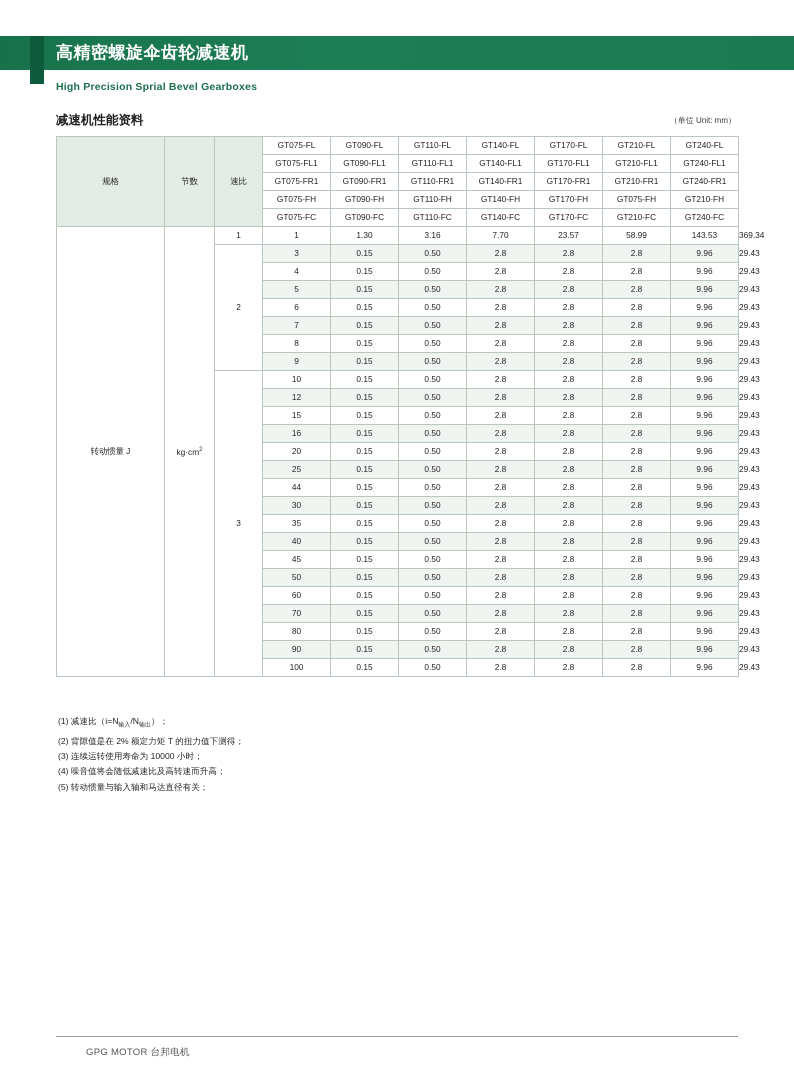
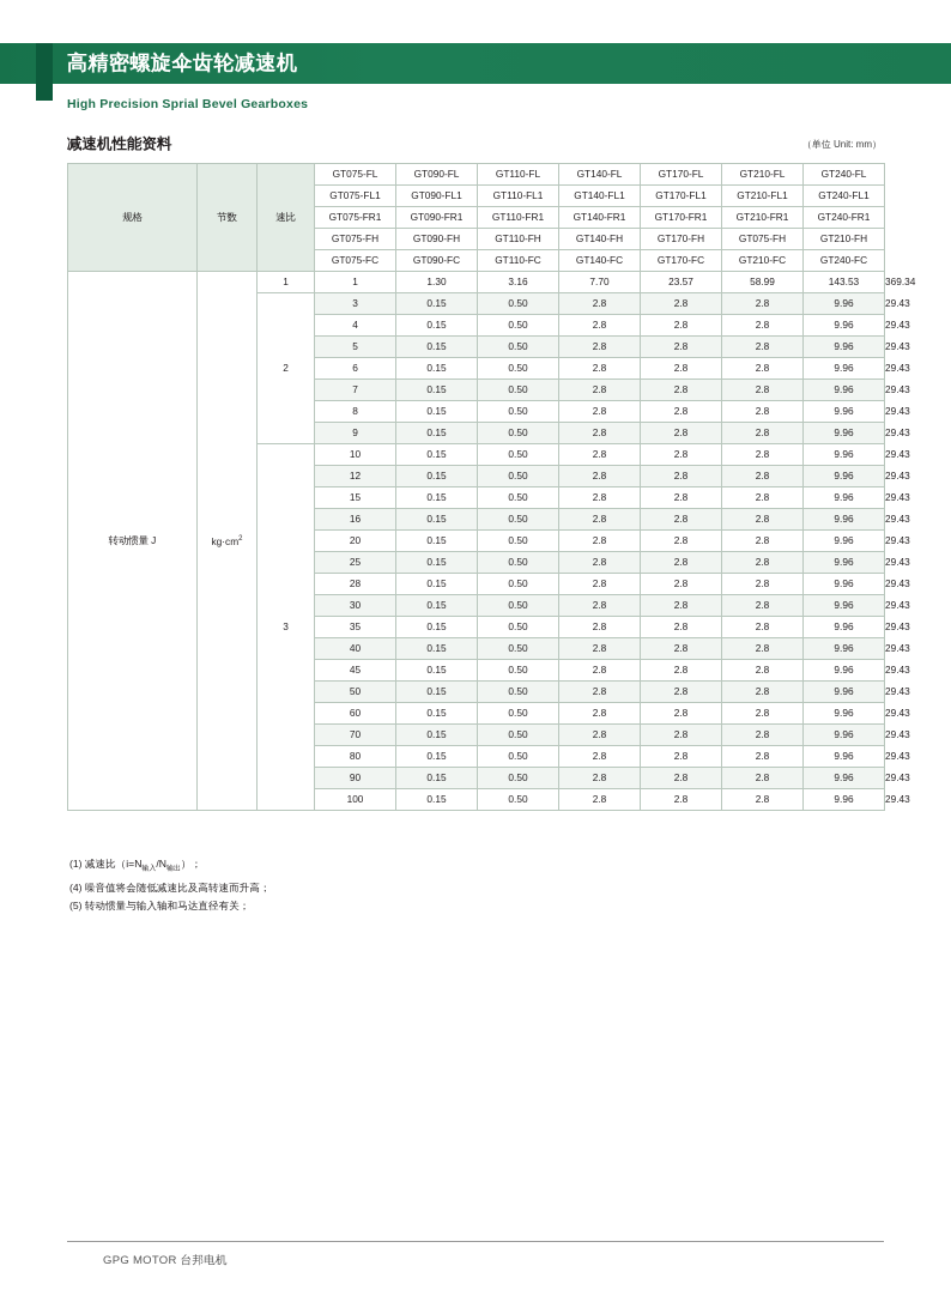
  高精密螺旋伞齿轮减速机
  High Precision Sprial Bevel Gearboxes
  减速机性能资料
  （单位 Unit: mm）
  规格	节数	速比	GT075-FL	GT090-FL	GT110-FL	GT140-FL	GT170-FL	GT210-FL	GT240-FL
  GT075-FL1	GT090-FL1	GT110-FL1	GT140-FL1	GT170-FL1	GT210-FL1	GT240-FL1
  GT075-FR1	GT090-FR1	GT110-FR1	GT140-FR1	GT170-FR1	GT210-FR1	GT240-FR1
  GT075-FH	GT090-FH	GT110-FH	GT140-FH	GT170-FH	GT075-FH	GT210-FH
  GT075-FC	GT090-FC	GT110-FC	GT140-FC	GT170-FC	GT210-FC	GT240-FC
  转动惯量 J	kg·cm	1	1	1.30	3.16	7.70	23.57	58.99	143.53	369.34
  2	3	0.15	0.50	2.8	2.8	2.8	9.96	29.43
  4	0.15	0.50	2.8	2.8	2.8	9.96	29.43
  5	0.15	0.50	2.8	2.8	2.8	9.96	29.43
  6	0.15	0.50	2.8	2.8	2.8	9.96	29.43
  7	0.15	0.50	2.8	2.8	2.8	9.96	29.43
  8	0.15	0.50	2.8	2.8	2.8	9.96	29.43
  9	0.15	0.50	2.8	2.8	2.8	9.96	29.43
  3	10	0.15	0.50	2.8	2.8	2.8	9.96	29.43
  12	0.15	0.50	2.8	2.8	2.8	9.96	29.43
  15	0.15	0.50	2.8	2.8	2.8	9.96	29.43
  16	0.15	0.50	2.8	2.8	2.8	9.96	29.43
  20	0.15	0.50	2.8	2.8	2.8	9.96	29.43
  25	0.15	0.50	2.8	2.8	2.8	9.96	29.43
- 44	0.15	0.50	2.8	2.8	2.8	9.96	29.43
+ 28	0.15	0.50	2.8	2.8	2.8	9.96	29.43
  30	0.15	0.50	2.8	2.8	2.8	9.96	29.43
  35	0.15	0.50	2.8	2.8	2.8	9.96	29.43
  40	0.15	0.50	2.8	2.8	2.8	9.96	29.43
  45	0.15	0.50	2.8	2.8	2.8	9.96	29.43
  50	0.15	0.50	2.8	2.8	2.8	9.96	29.43
  60	0.15	0.50	2.8	2.8	2.8	9.96	29.43
  70	0.15	0.50	2.8	2.8	2.8	9.96	29.43
  80	0.15	0.50	2.8	2.8	2.8	9.96	29.43
  90	0.15	0.50	2.8	2.8	2.8	9.96	29.43
  100	0.15	0.50	2.8	2.8	2.8	9.96	29.43
  (1) 减速比（i=N /N ）；
- (2) 背隙值是在 2% 额定力矩 T 的扭力值下测得；
- (3) 连续运转使用寿命为 10000 小时；
  (4) 噪音值将会随低减速比及高转速而升高；
  (5) 转动惯量与输入轴和马达直径有关；
  GPG MOTOR 台邦电机
